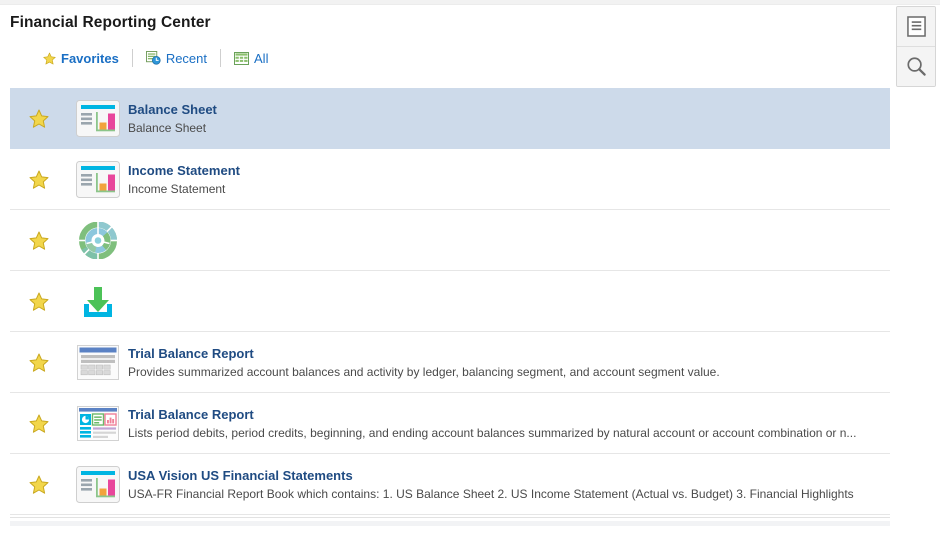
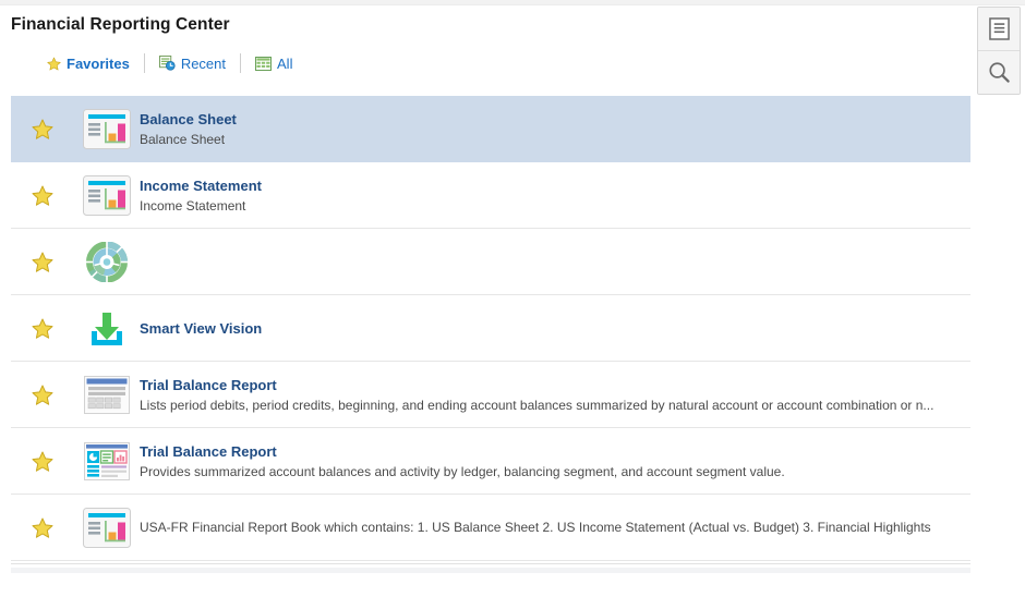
  Financial Reporting Center
  Favorites
  Recent
  All
  Balance Sheet
  Balance Sheet
  Income Statement
  Income Statement
+ Smart View Vision
  Trial Balance Report
- Provides summarized account balances and activity by ledger, balancing segment, and account segment value.
+ Lists period debits, period credits, beginning, and ending account balances summarized by natural account or account combination or n...
  Trial Balance Report
- Lists period debits, period credits, beginning, and ending account balances summarized by natural account or account combination or n...
+ Provides summarized account balances and activity by ledger, balancing segment, and account segment value.
- USA Vision US Financial Statements
  USA-FR Financial Report Book which contains: 1. US Balance Sheet 2. US Income Statement (Actual vs. Budget) 3. Financial Highlights
